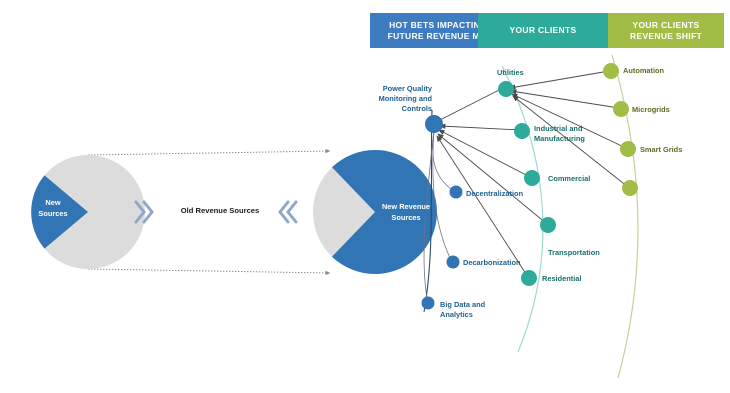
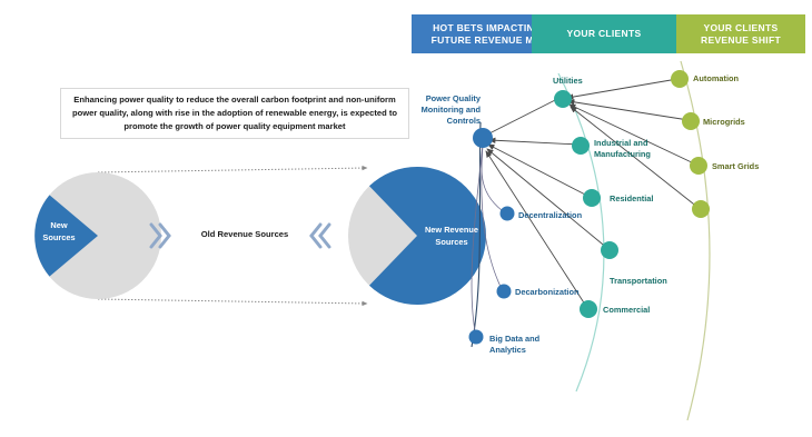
  HOT BETS IMPACTIN
  FUTURE REVENUE M
  YOUR CLIENTS
  YOUR CLIENTS
  REVENUE SHIFT
+ Enhancing power quality to reduce the overall carbon footprint and non-uniform power quality, along with rise in the adoption of renewable energy, is expected to promote the growth of power quality equipment market
  New
  Sources
  New Revenue
  Sources
  Old Revenue Sources
  Power Quality
  Monitoring and
  Controls
  Decentralization
  Decarbonization
  Big Data and
  Analytics
  Utilities
  Industrial and
  Manufacturing
- Commercial
+ Residential
  Transportation
- Residential
+ Commercial
  Automation
  Microgrids
  Smart Grids
